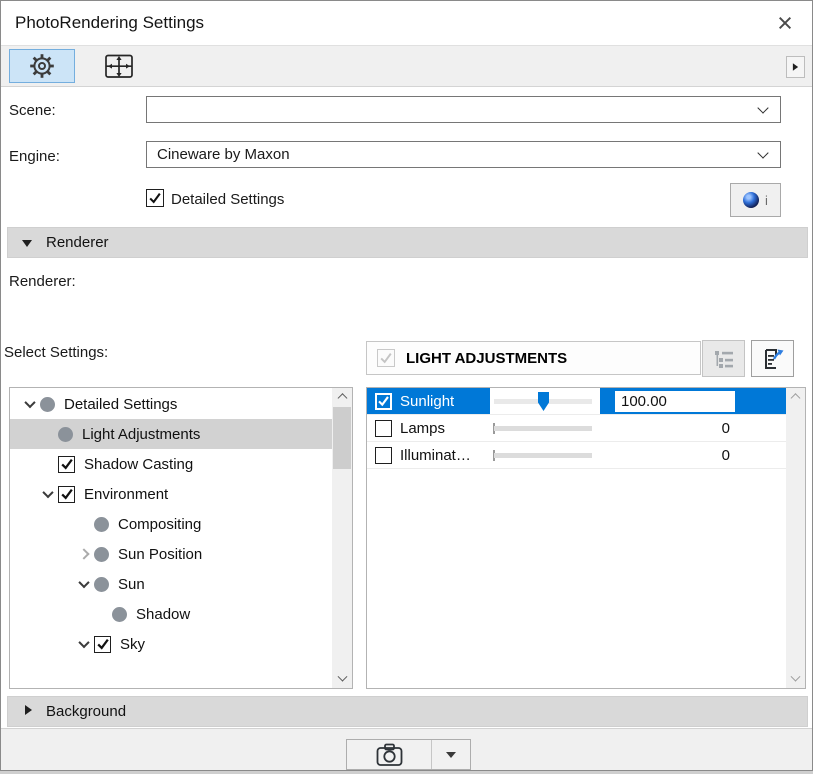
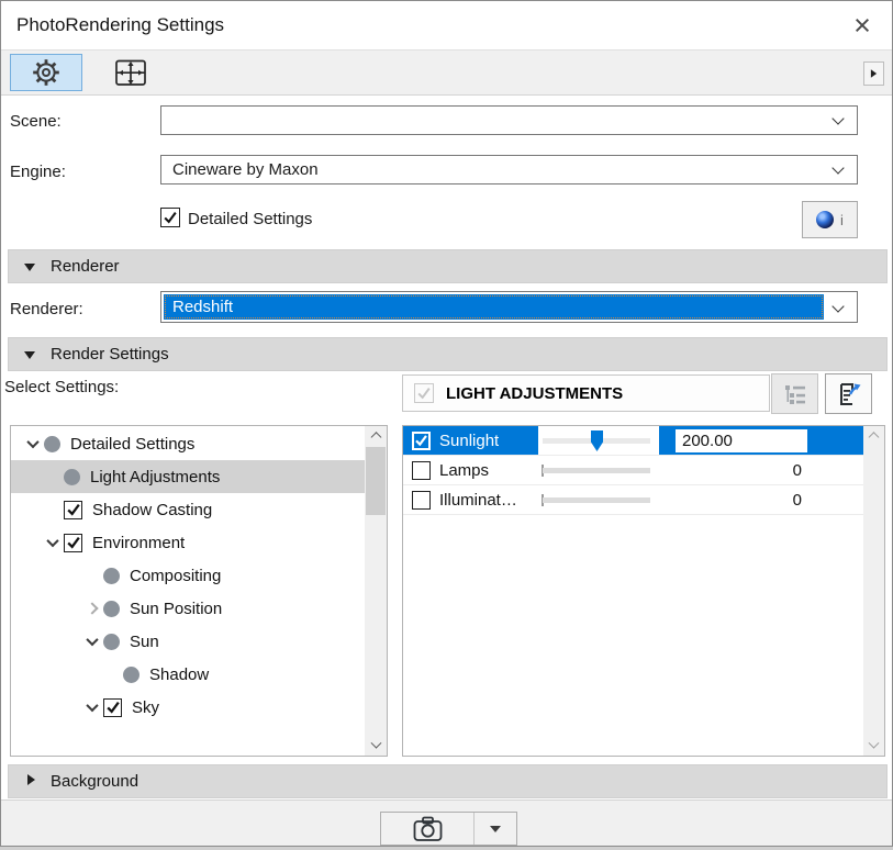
  PhotoRendering Settings
  ×
  Scene:
  Engine:
  Cineware by Maxon
  Detailed Settings
  i
  Renderer
  Renderer:
+ Redshift
+ Render Settings
  Select Settings:
  Detailed Settings
  Light Adjustments
  Shadow Casting
  Environment
  Compositing
  Sun Position
  Sun
  Shadow
  Sky
  LIGHT ADJUSTMENTS
  Sunlight
- 100.00
+ 200.00
  Lamps
  0
  Illuminat…
  0
  Background
